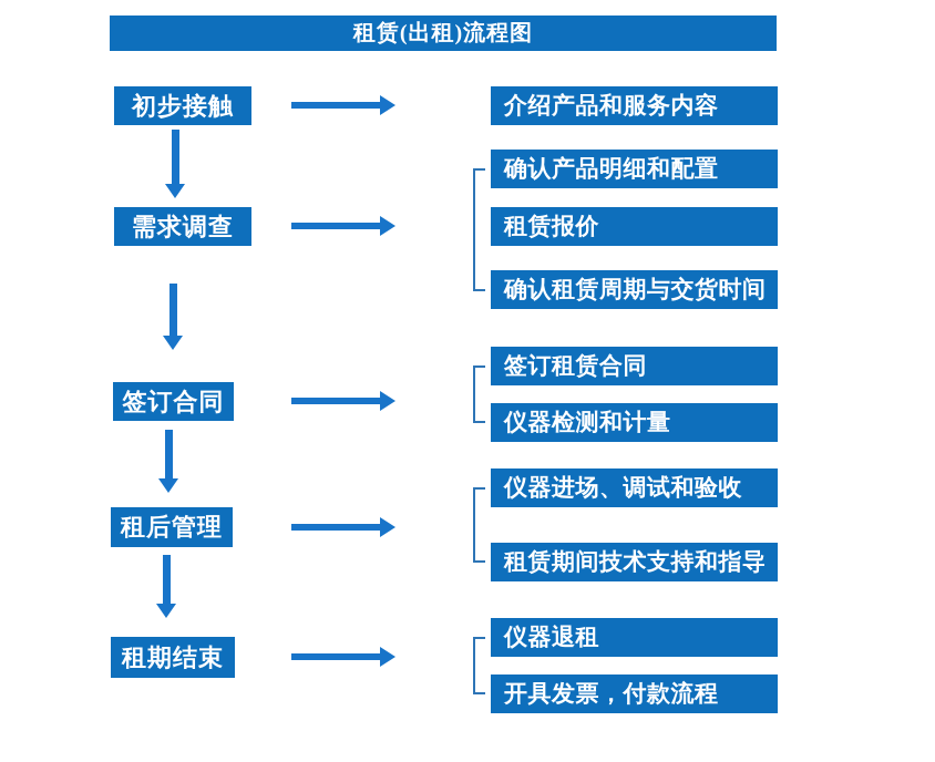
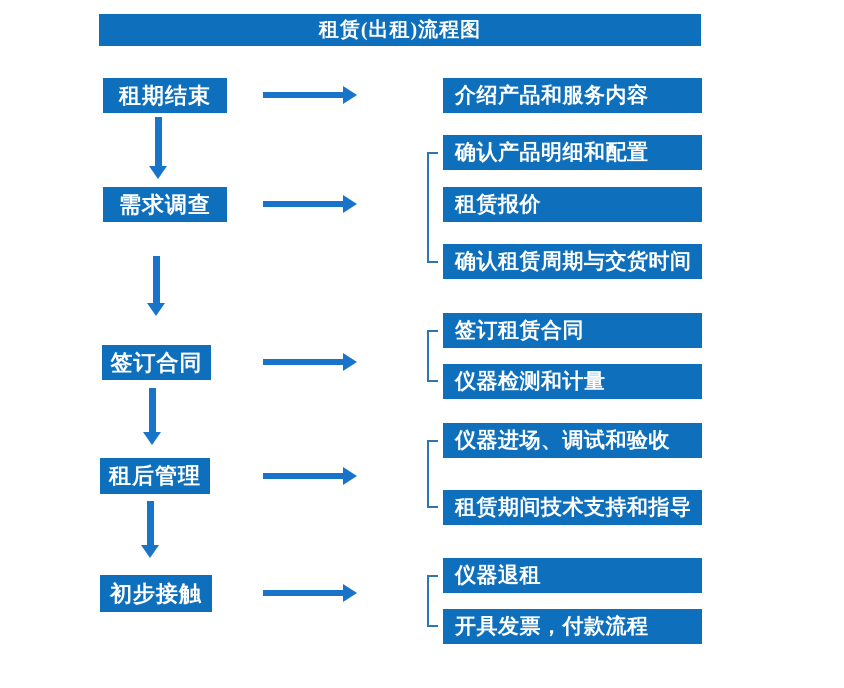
  租赁(出租)流程图
- 初步接触
+ 租期结束
  需求调查
  签订合同
  租后管理
- 租期结束
+ 初步接触
  介绍产品和服务内容
  确认产品明细和配置
  租赁报价
  确认租赁周期与交货时间
  签订租赁合同
  仪器检测和计量
  仪器进场、调试和验收
  租赁期间技术支持和指导
  仪器退租
  开具发票，付款流程
